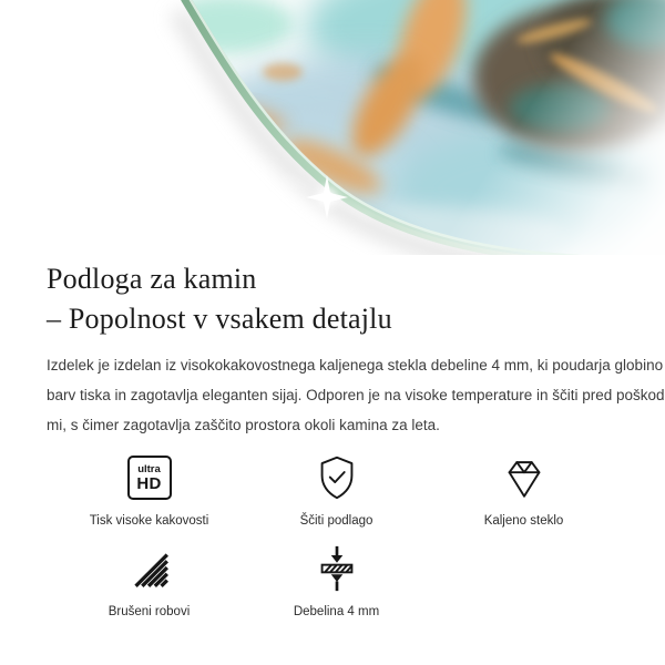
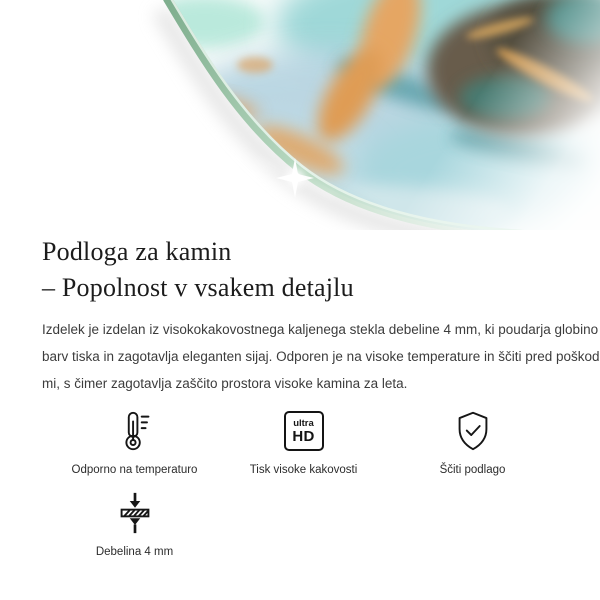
  Podloga za kamin
  – Popolnost v vsakem detajlu
  Izdelek je izdelan iz visokokakovostnega kaljenega stekla debeline 4 mm, ki poudarja globino
  barv tiska in zagotavlja eleganten sijaj. Odporen je na visoke temperature in ščiti pred poškod
- mi, s čimer zagotavlja zaščito prostora okoli kamina za leta.
+ mi, s čimer zagotavlja zaščito prostora visoke kamina za leta.
+ Odporno na temperaturo
  ultra
  HD
  Tisk visoke kakovosti
  Ščiti podlago
- Kaljeno steklo
- Brušeni robovi
  Debelina 4 mm
